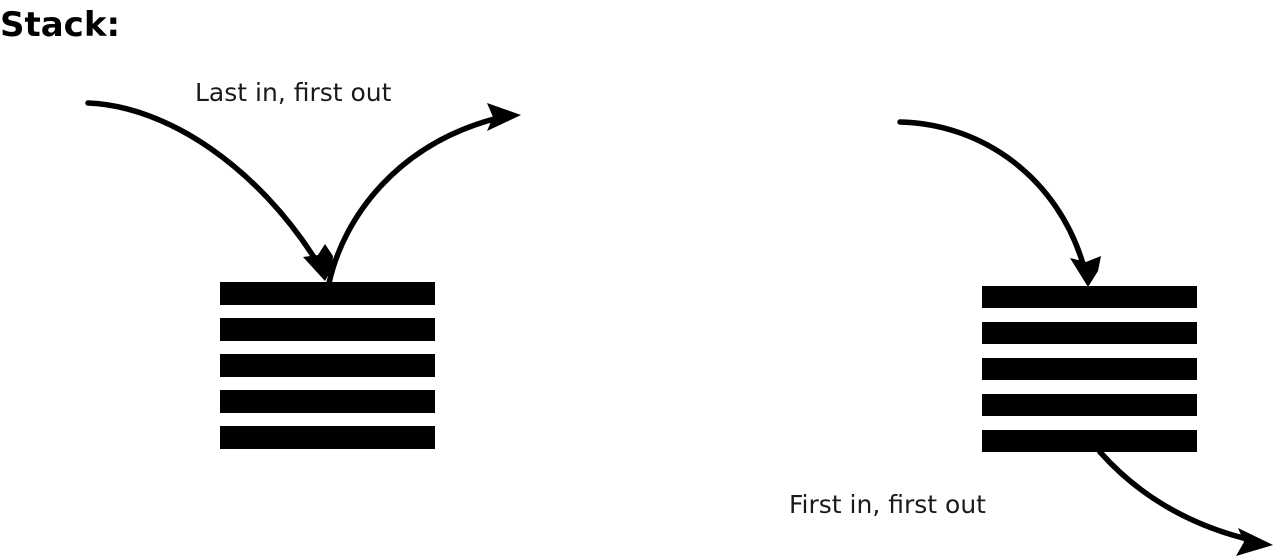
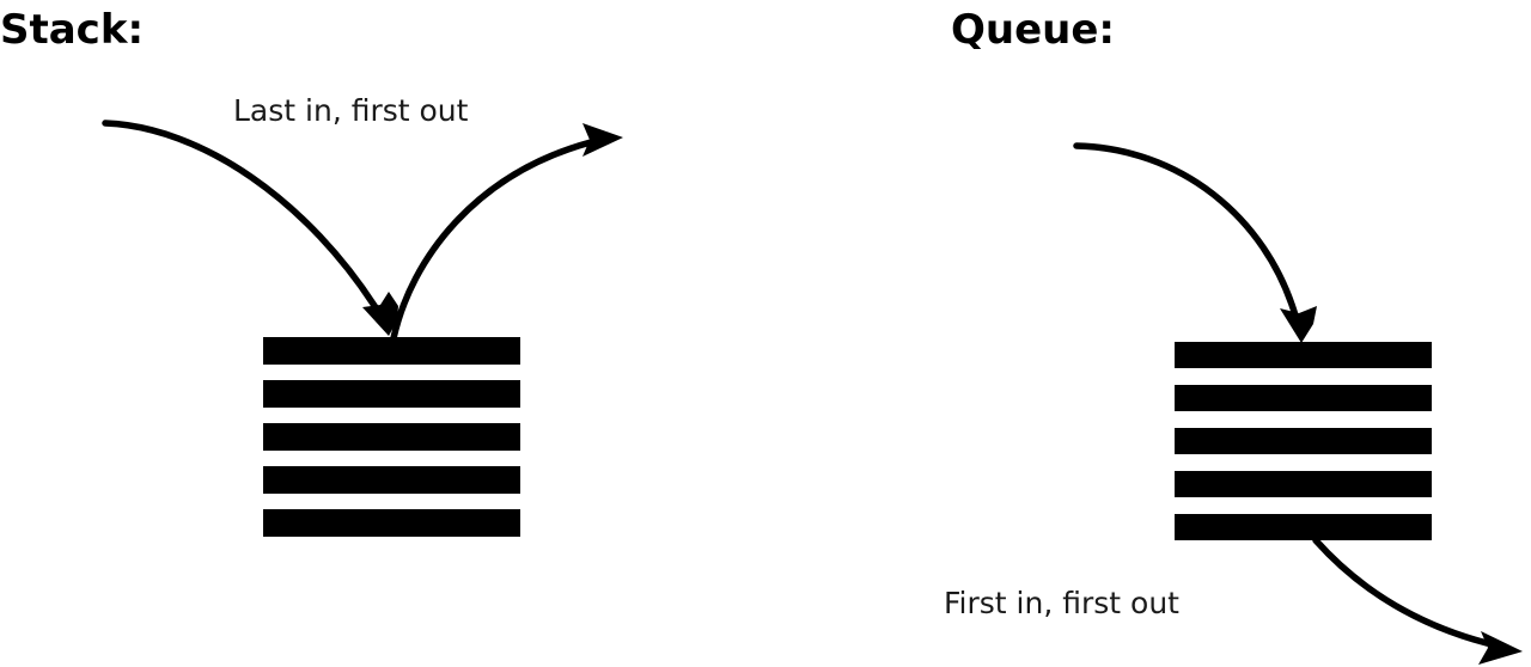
  Stack:
  Last in, first out
+ Queue:
  First in, first out
